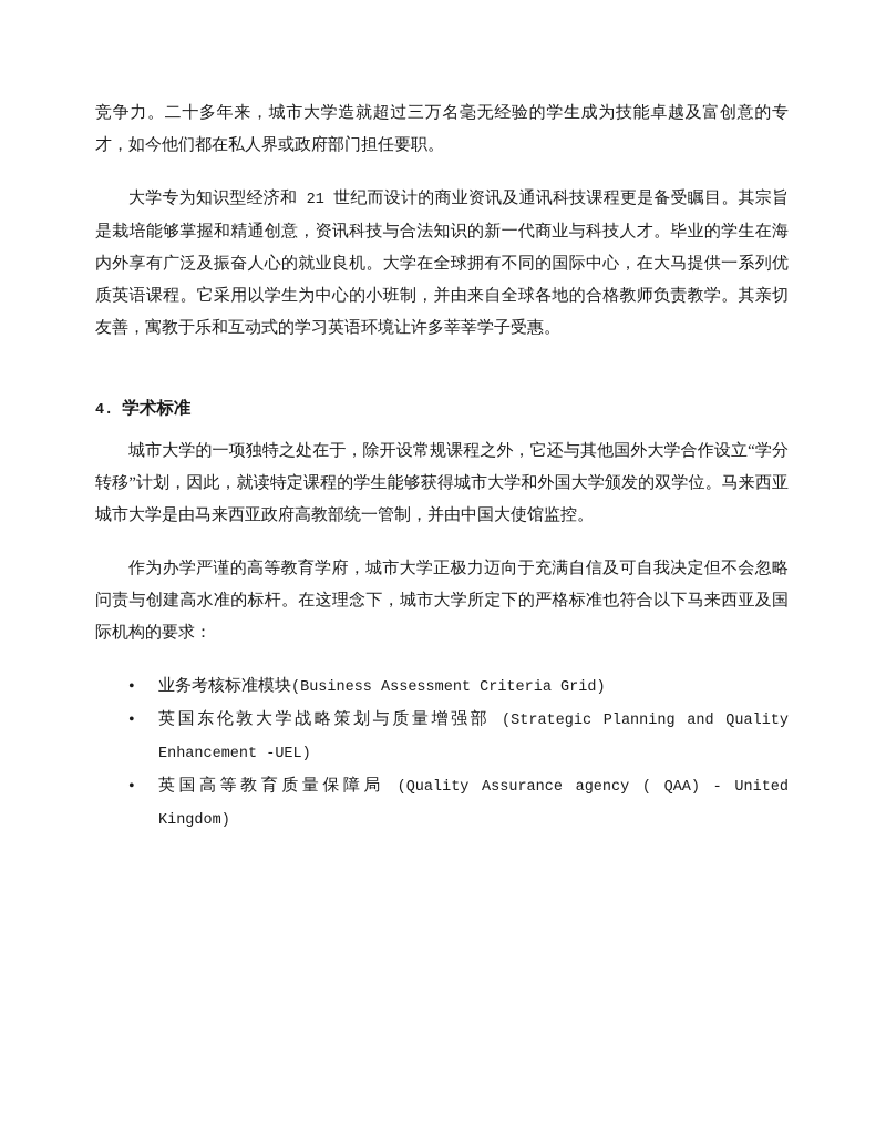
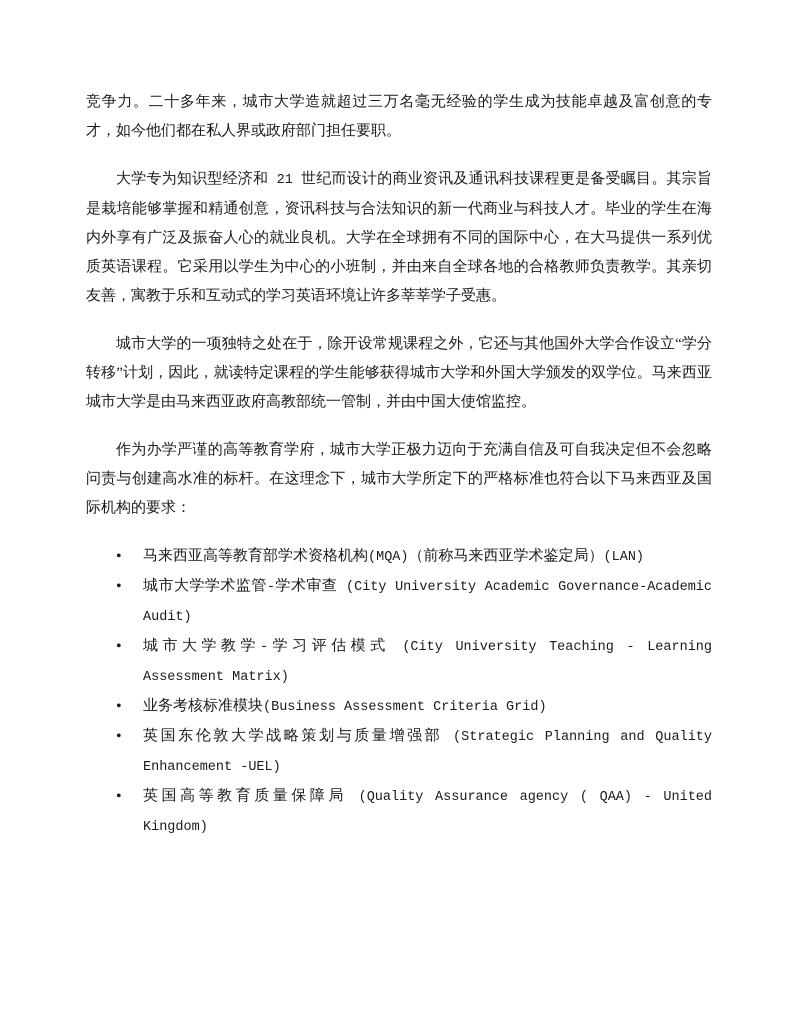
  竞争力。二十多年来，城市大学造就超过三万名毫无经验的学生成为技能卓越及富创意的专才，如今他们都在私人界或政府部门担任要职。
  大学专为知识型经济和 21 世纪而设计的商业资讯及通讯科技课程更是备受瞩目。其宗旨是栽培能够掌握和精通创意，资讯科技与合法知识的新一代商业与科技人才。毕业的学生在海内外享有广泛及振奋人心的就业良机。大学在全球拥有不同的国际中心，在大马提供一系列优质英语课程。它采用以学生为中心的小班制，并由来自全球各地的合格教师负责教学。其亲切友善，寓教于乐和互动式的学习英语环境让许多莘莘学子受惠。
- 4. 学术标准
  城市大学的一项独特之处在于，除开设常规课程之外，它还与其他国外大学合作设立“学分转移”计划，因此，就读特定课程的学生能够获得城市大学和外国大学颁发的双学位。马来西亚城市大学是由马来西亚政府高教部统一管制，并由中国大使馆监控。
  作为办学严谨的高等教育学府，城市大学正极力迈向于充满自信及可自我决定但不会忽略问责与创建高水准的标杆。在这理念下，城市大学所定下的严格标准也符合以下马来西亚及国际机构的要求：
+ 马来西亚高等教育部学术资格机构(MQA)（前称马来西亚学术鉴定局）(LAN)
+ 城市大学学术监管-学术审查 (City University Academic Governance-Academic Audit)
+ 城市大学教学-学习评估模式 (City University Teaching - Learning Assessment Matrix)
  业务考核标准模块(Business Assessment Criteria Grid)
  英国东伦敦大学战略策划与质量增强部 (Strategic Planning and Quality Enhancement -UEL)
  英国高等教育质量保障局 (Quality Assurance agency ( QAA) - United Kingdom)
